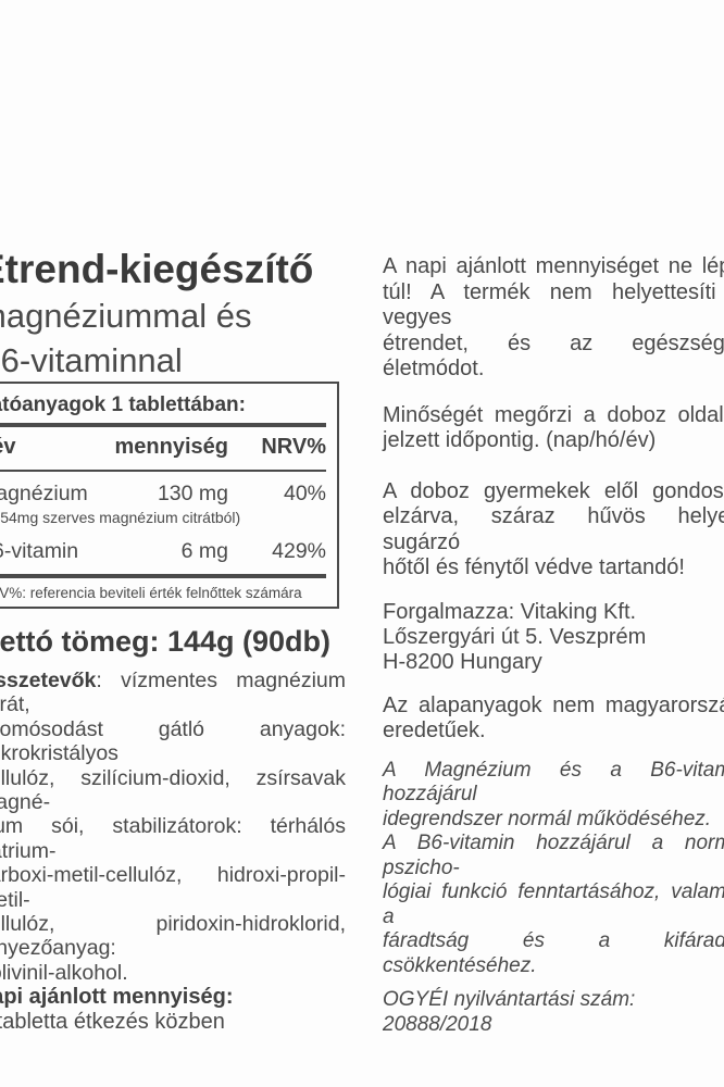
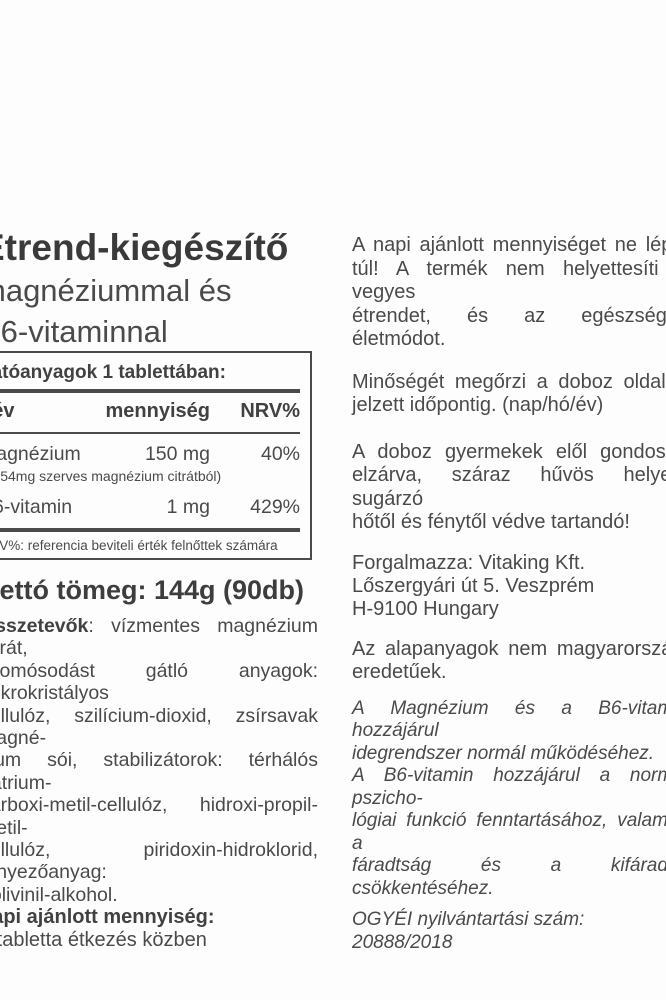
  trend-kiegészítő
  agnéziummal és
  6-vitaminnal
  tóanyagok 1 tablettában:
  mennyiség
  NRV%
  agnézium
- 130 mg
+ 150 mg
  40%
  54mg szerves magnézium citrátból)
  -vitamin
- 6 mg
+ 1 mg
  429%
  V%: referencia beviteli érték felnőttek számára
  ettó tömeg: 144g (90db)
  sszetevők: vízmentes magnézium rát,
  omósodást gátló anyagok: krokristályos
  llulóz, szilícium-dioxid, zsírsavak agné-
  m sói, stabilizátorok: térhálós trium-
  rboxi-metil-cellulóz, hidroxi-propil-etil-
  llulóz, piridoxin-hidroklorid, nyezőanyag:
  livinil-alkohol.
  pi ajánlott mennyiség:
  abletta étkezés közben
  A napi ajánlott mennyiséget ne lé
  túl! A termék nem helyettesíti vegyes
  étrendet, és az egészség életmódot.
  Minőségét megőrzi a doboz oldal
  jelzett időpontig. (nap/hó/év)
  A doboz gyermekek elől gondos
  elzárva, száraz hűvös hely sugárzó
  hőtől és fénytől védve tartandó!
  Forgalmazza: Vitaking Kft.
  Lőszergyári út 5. Veszprém
- H-8200 Hungary
+ H-9100 Hungary
  Az alapanyagok nem magyarorsz
  eredetűek.
  A Magnézium és a B6-vitam hozzájárul
  idegrendszer normál működéséhez.
  A B6-vitamin hozzájárul a norm pszicho-
  lógiai funkció fenntartásához, valam a
  fáradtság és a kifárad csökkentéséhez.
  OGYÉI nyilvántartási szám: 20888/2018
